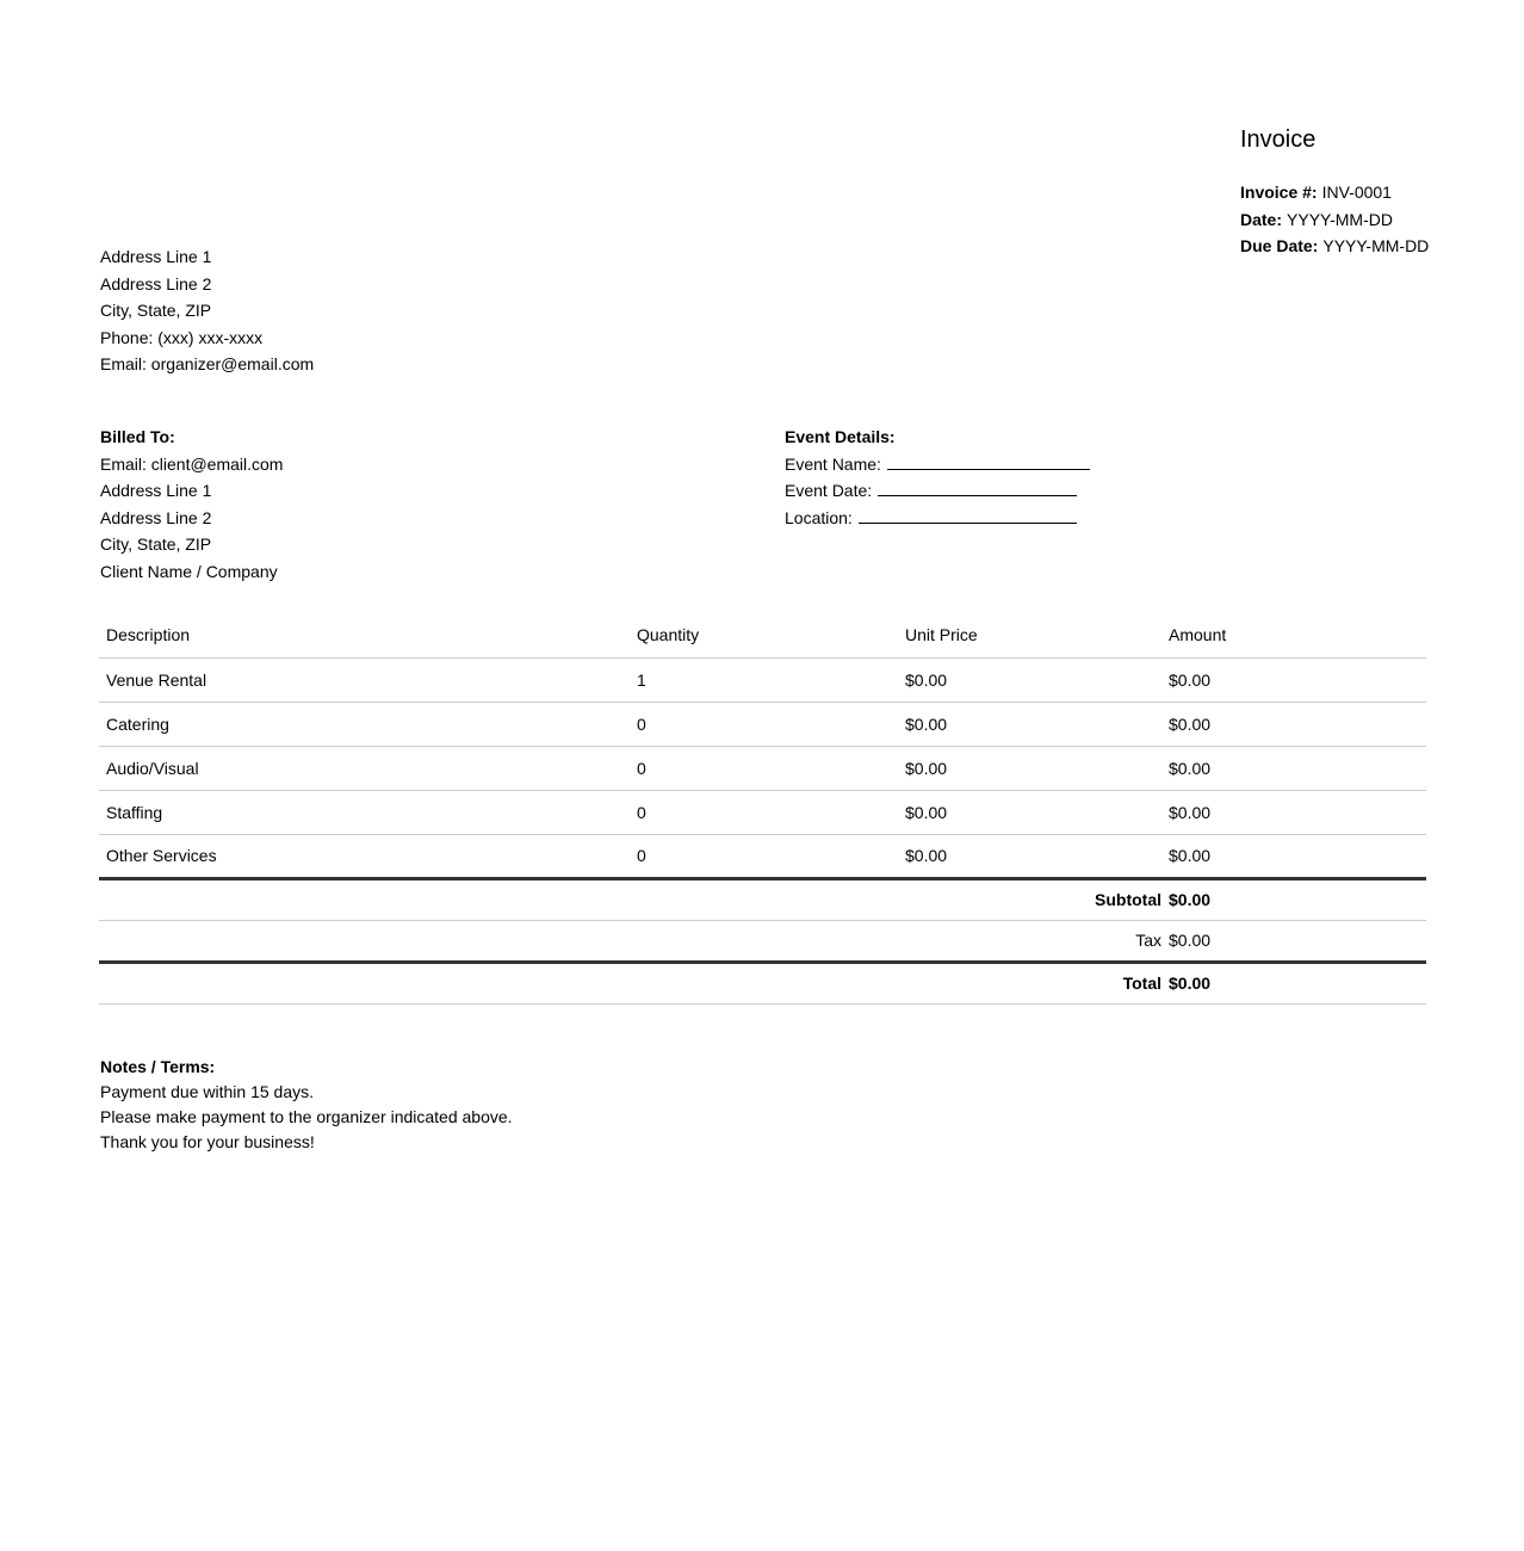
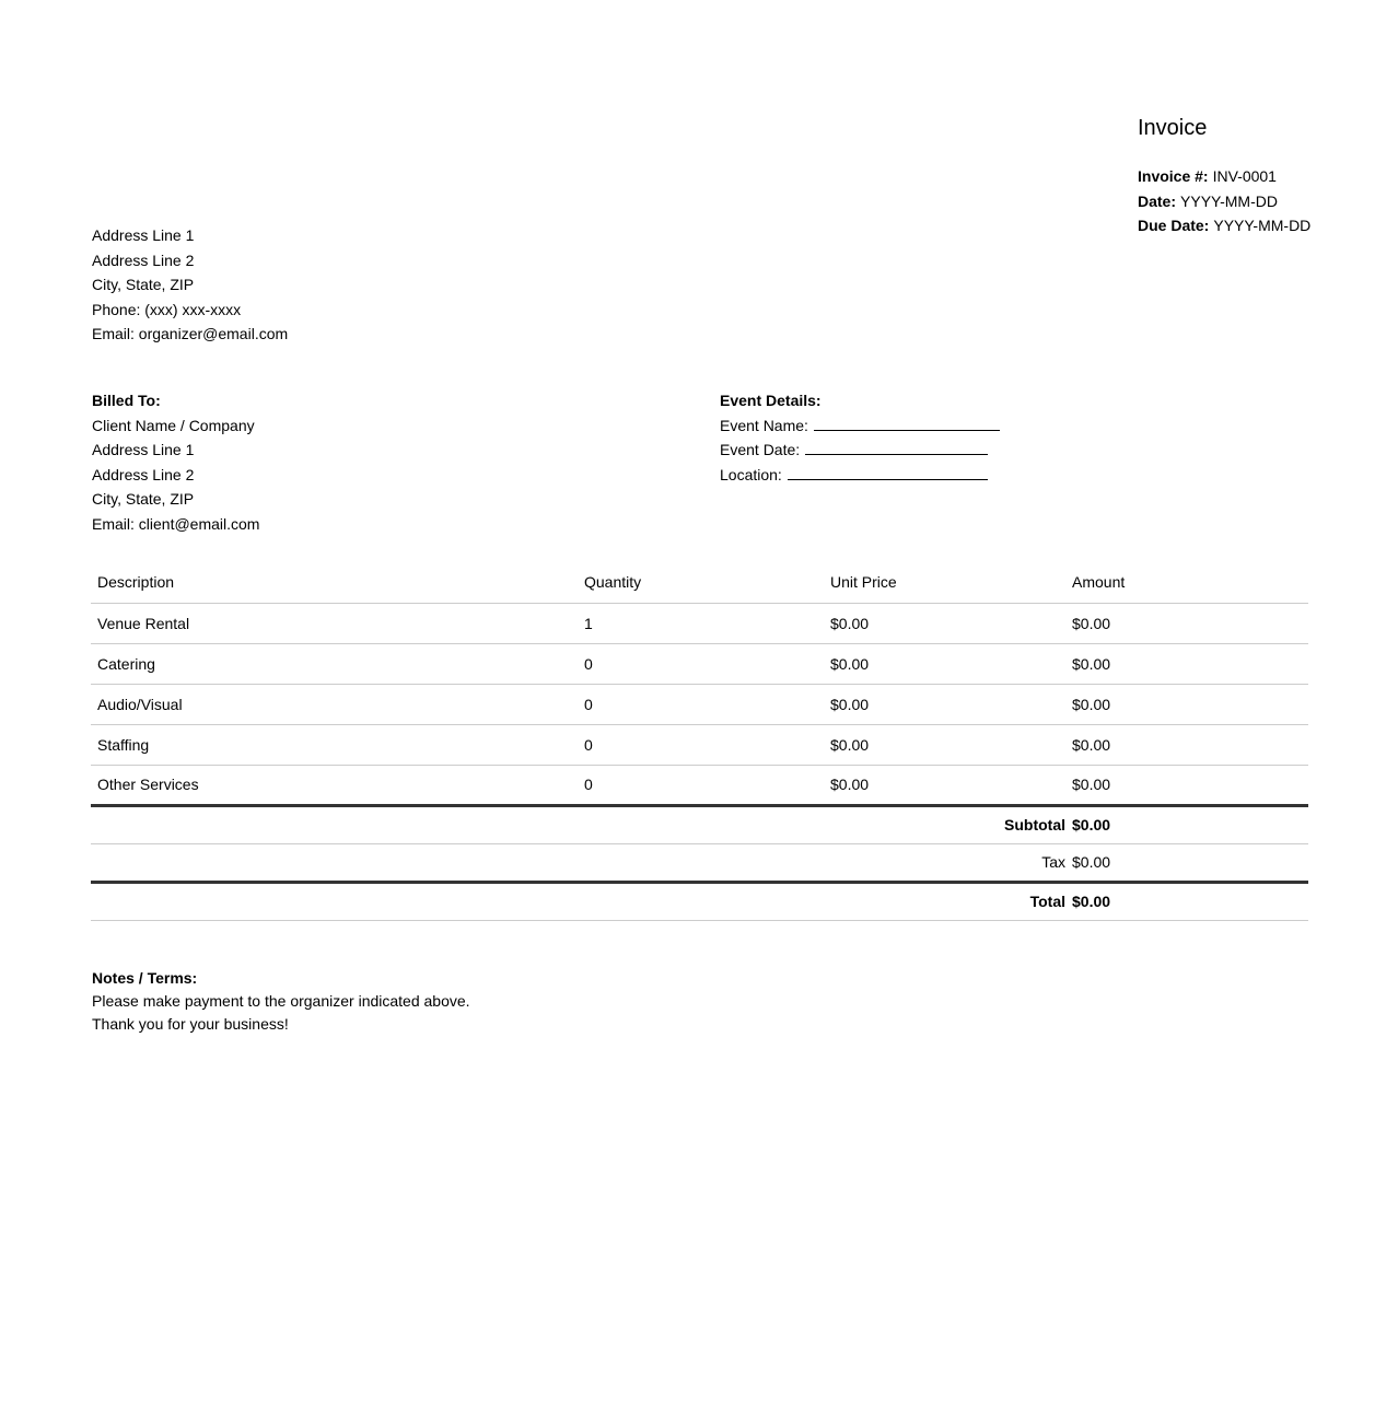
  Address Line 1
  Address Line 2
  City, State, ZIP
  Phone: (xxx) xxx-xxxx
  Email: organizer@email.com
  Invoice
  Invoice #: INV-0001
  Date: YYYY-MM-DD
  Due Date: YYYY-MM-DD
  Billed To:
- Email: client@email.com
+ Client Name / Company
  Address Line 1
  Address Line 2
  City, State, ZIP
- Client Name / Company
+ Email: client@email.com
  Event Details:
  Event Name:
  Event Date:
  Location:
  Description	Quantity	Unit Price	Amount
  Venue Rental	1	$0.00	$0.00
  Catering	0	$0.00	$0.00
  Audio/Visual	0	$0.00	$0.00
  Staffing	0	$0.00	$0.00
  Other Services	0	$0.00	$0.00
  Subtotal	$0.00
  Tax	$0.00
  Total	$0.00
  Notes / Terms:
- Payment due within 15 days.
  Please make payment to the organizer indicated above.
  Thank you for your business!
